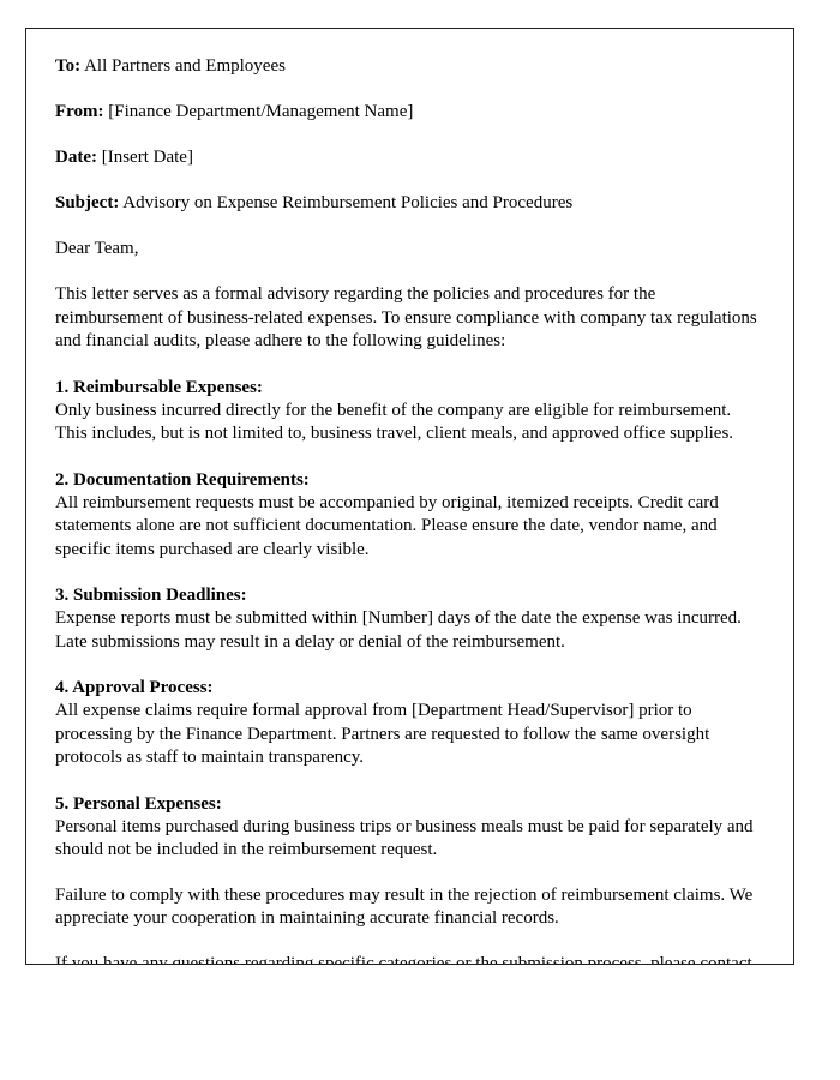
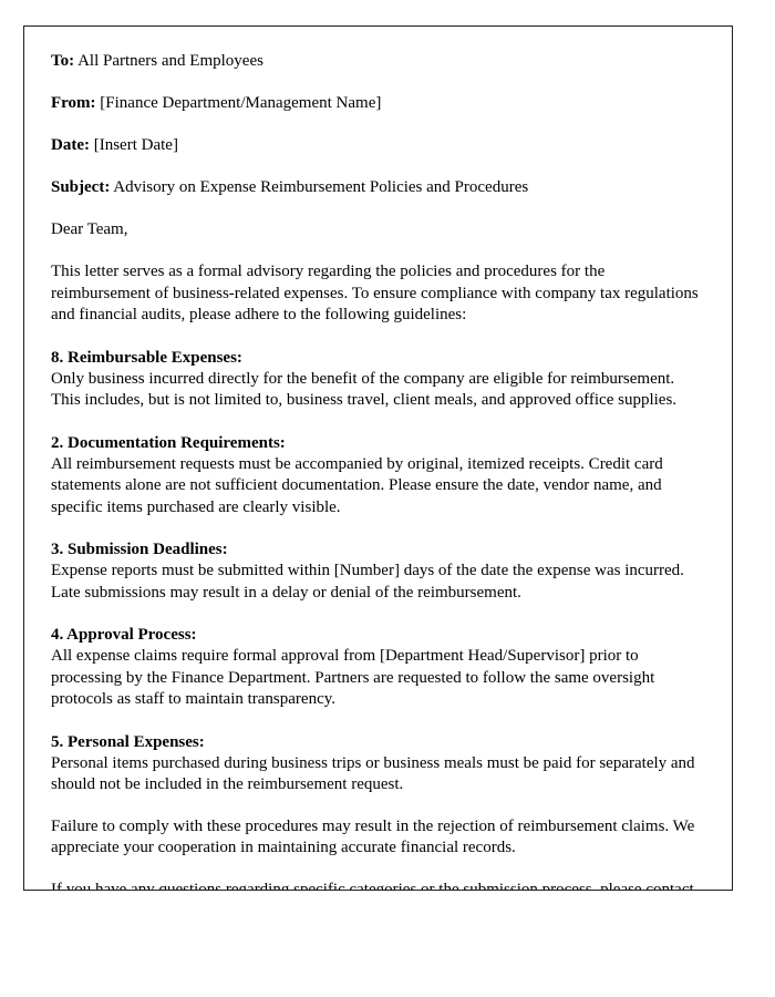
  To: All Partners and Employees
  From: [Finance Department/Management Name]
  Date: [Insert Date]
  Subject: Advisory on Expense Reimbursement Policies and Procedures
  Dear Team,
  This letter serves as a formal advisory regarding the policies and procedures for the reimbursement of business-related expenses. To ensure compliance with company tax regulations and financial audits, please adhere to the following guidelines:
- 1. Reimbursable Expenses:
+ 8. Reimbursable Expenses:
  Only business incurred directly for the benefit of the company are eligible for reimbursement. This includes, but is not limited to, business travel, client meals, and approved office supplies.
  2. Documentation Requirements:
  All reimbursement requests must be accompanied by original, itemized receipts. Credit card statements alone are not sufficient documentation. Please ensure the date, vendor name, and specific items purchased are clearly visible.
  3. Submission Deadlines:
  Expense reports must be submitted within [Number] days of the date the expense was incurred. Late submissions may result in a delay or denial of the reimbursement.
  4. Approval Process:
  All expense claims require formal approval from [Department Head/Supervisor] prior to processing by the Finance Department. Partners are requested to follow the same oversight protocols as staff to maintain transparency.
  5. Personal Expenses:
  Personal items purchased during business trips or business meals must be paid for separately and should not be included in the reimbursement request.
  Failure to comply with these procedures may result in the rejection of reimbursement claims. We appreciate your cooperation in maintaining accurate financial records.
